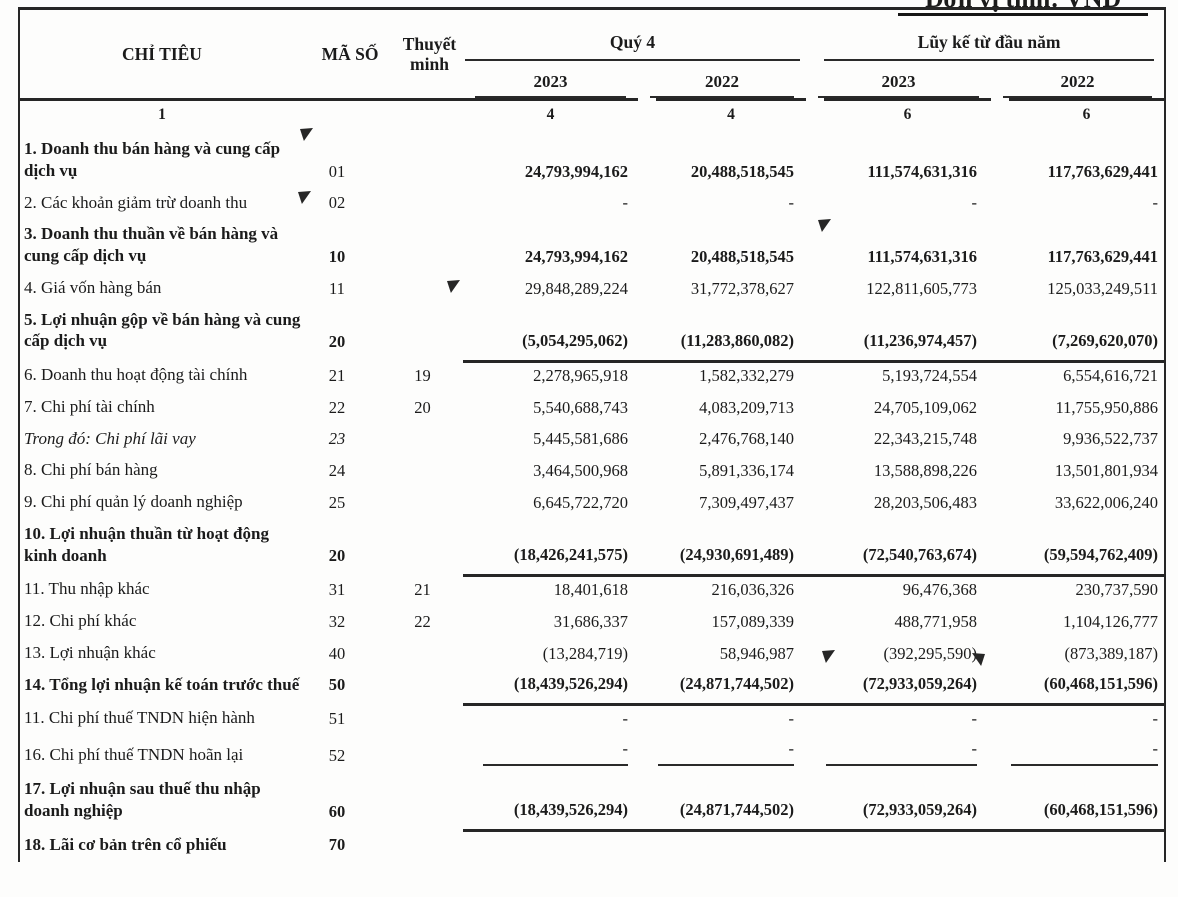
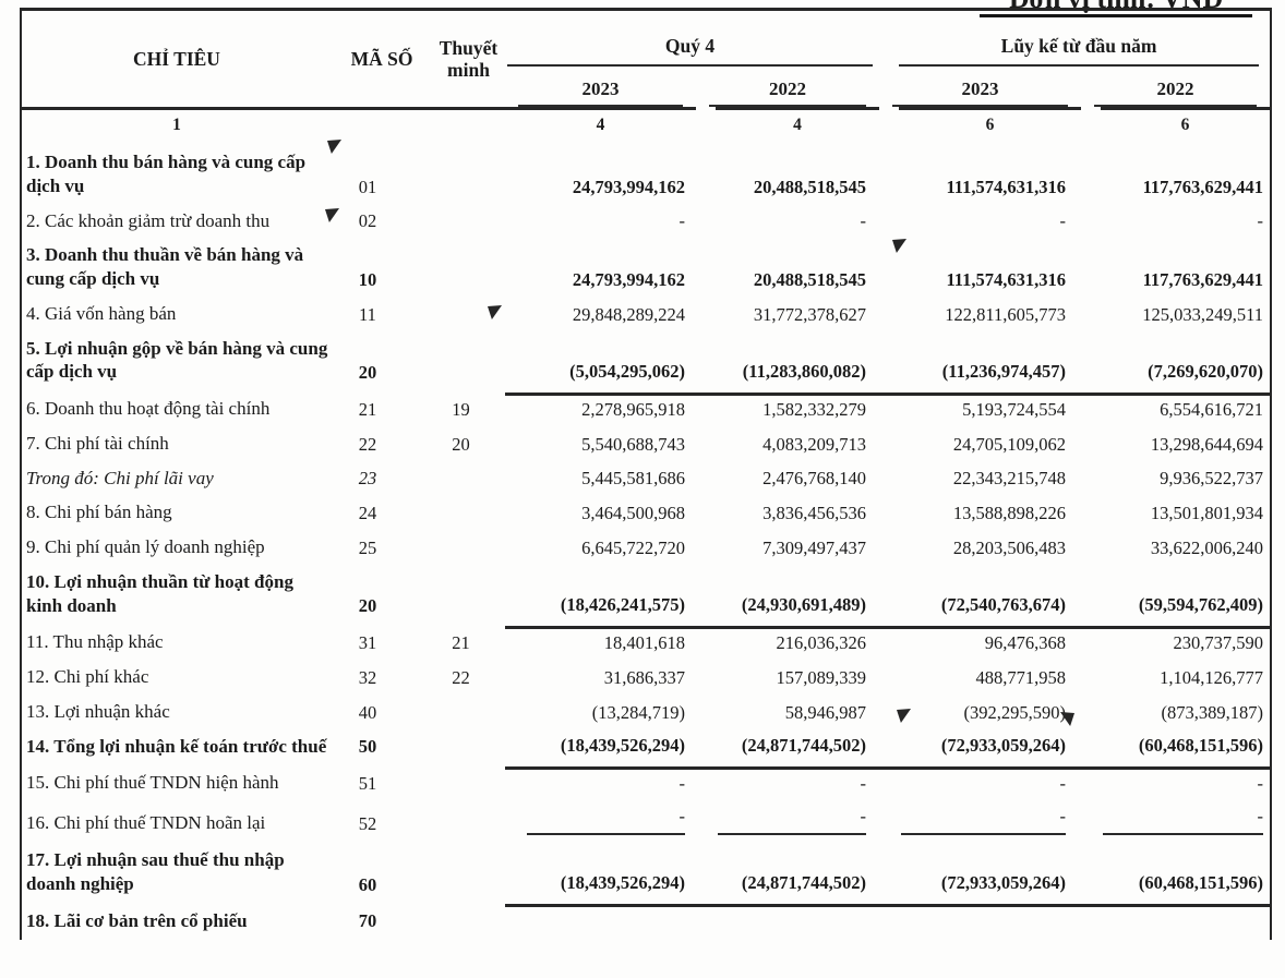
  CHỈ TIÊU	MÃ SỐ	Thuyết minh	Quý 4	Lũy kế từ đầu năm
  2023	2022	2023	2022
  1			4	4	6	6
  1. Doanh thu bán hàng và cung cấp dịch vụ	01		24,793,994,162	20,488,518,545	111,574,631,316	117,763,629,441
  2. Các khoản giảm trừ doanh thu	02		-	-	-	-
  3. Doanh thu thuần về bán hàng và cung cấp dịch vụ	10		24,793,994,162	20,488,518,545	111,574,631,316	117,763,629,441
  4. Giá vốn hàng bán	11		29,848,289,224	31,772,378,627	122,811,605,773	125,033,249,511
  5. Lợi nhuận gộp về bán hàng và cung cấp dịch vụ	20		(5,054,295,062)	(11,283,860,082)	(11,236,974,457)	(7,269,620,070)
  6. Doanh thu hoạt động tài chính	21	19	2,278,965,918	1,582,332,279	5,193,724,554	6,554,616,721
- 7. Chi phí tài chính	22	20	5,540,688,743	4,083,209,713	24,705,109,062	11,755,950,886
+ 7. Chi phí tài chính	22	20	5,540,688,743	4,083,209,713	24,705,109,062	13,298,644,694
  Trong đó: Chi phí lãi vay	23		5,445,581,686	2,476,768,140	22,343,215,748	9,936,522,737
- 8. Chi phí bán hàng	24		3,464,500,968	5,891,336,174	13,588,898,226	13,501,801,934
+ 8. Chi phí bán hàng	24		3,464,500,968	3,836,456,536	13,588,898,226	13,501,801,934
  9. Chi phí quản lý doanh nghiệp	25		6,645,722,720	7,309,497,437	28,203,506,483	33,622,006,240
  10. Lợi nhuận thuần từ hoạt động kinh doanh	20		(18,426,241,575)	(24,930,691,489)	(72,540,763,674)	(59,594,762,409)
  11. Thu nhập khác	31	21	18,401,618	216,036,326	96,476,368	230,737,590
  12. Chi phí khác	32	22	31,686,337	157,089,339	488,771,958	1,104,126,777
  13. Lợi nhuận khác	40		(13,284,719)	58,946,987	(392,295,590)	(873,389,187)
  14. Tổng lợi nhuận kế toán trước thuế	50		(18,439,526,294)	(24,871,744,502)	(72,933,059,264)	(60,468,151,596)
- 11. Chi phí thuế TNDN hiện hành	51		-	-	-	-
+ 15. Chi phí thuế TNDN hiện hành	51		-	-	-	-
  16. Chi phí thuế TNDN hoãn lại	52		-	-	-	-
  17. Lợi nhuận sau thuế thu nhập doanh nghiệp	60		(18,439,526,294)	(24,871,744,502)	(72,933,059,264)	(60,468,151,596)
  18. Lãi cơ bản trên cổ phiếu	70
